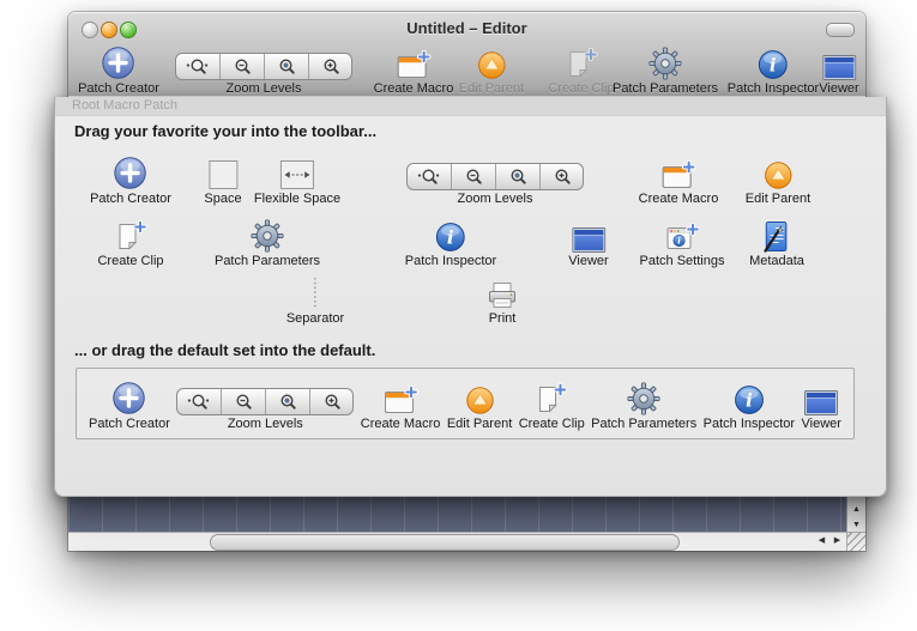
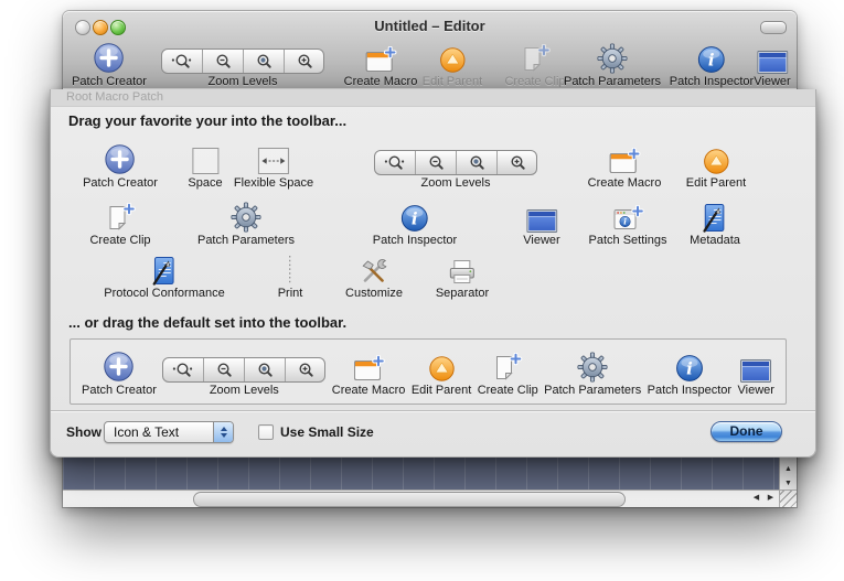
  Untitled – Editor
  Patch Creator
  Zoom Levels
  Create Macro
  Edit Parent
  Create Clip
  Patch Parameters
  i
  Patch Inspector
  Viewer
  Root Macro Patch
  Drag your favorite your into the toolbar...
  Patch Creator
  Space
  Flexible Space
  Zoom Levels
  Create Macro
  Edit Parent
  Create Clip
  Patch Parameters
  i
  Patch Inspector
  Viewer
  i
  Patch Settings
  Metadata
+ Protocol Conformance
- Separator
+ Print
+ Customize
- Print
+ Separator
- ... or drag the default set into the default.
+ ... or drag the default set into the toolbar.
  Patch Creator
  Zoom Levels
  Create Macro
  Edit Parent
  Create Clip
  Patch Parameters
  i
  Patch Inspector
  Viewer
+ Show
+ Icon & Text
+ Use Small Size
+ Done
